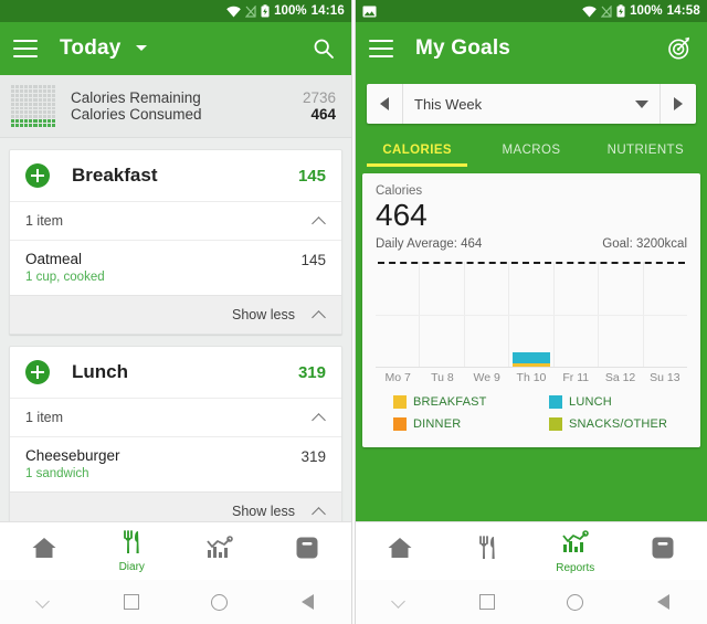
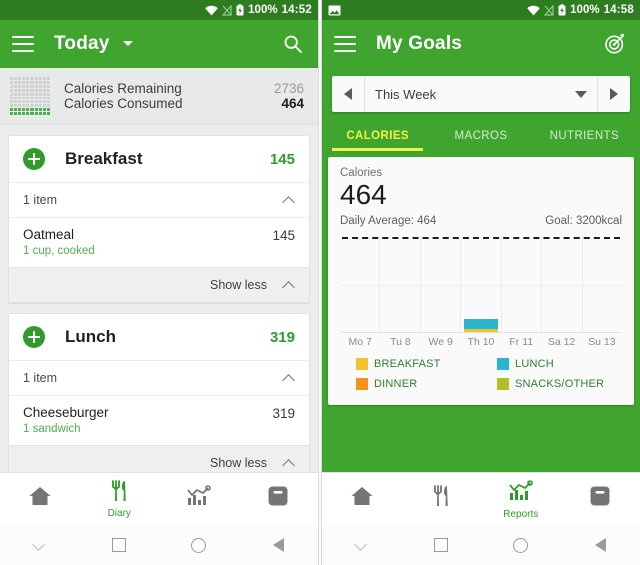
  100%
- 14:16
+ 14:52
  Today
  Calories Remaining
  2736
  Calories Consumed
  464
  Breakfast
  145
  1 item
  Oatmeal
  1 cup, cooked
  145
  Show less
  Lunch
  319
  1 item
  Cheeseburger
  1 sandwich
  319
  Show less
  Diary
  100%
  14:58
  My Goals
  This Week
  CALORIES
  MACROS
  NUTRIENTS
  Calories
  464
  Daily Average: 464
  Goal: 3200kcal
  Mo 7
  Tu 8
  We 9
  Th 10
  Fr 11
  Sa 12
  Su 13
  BREAKFAST
  LUNCH
  DINNER
  SNACKS/OTHER
  Reports
